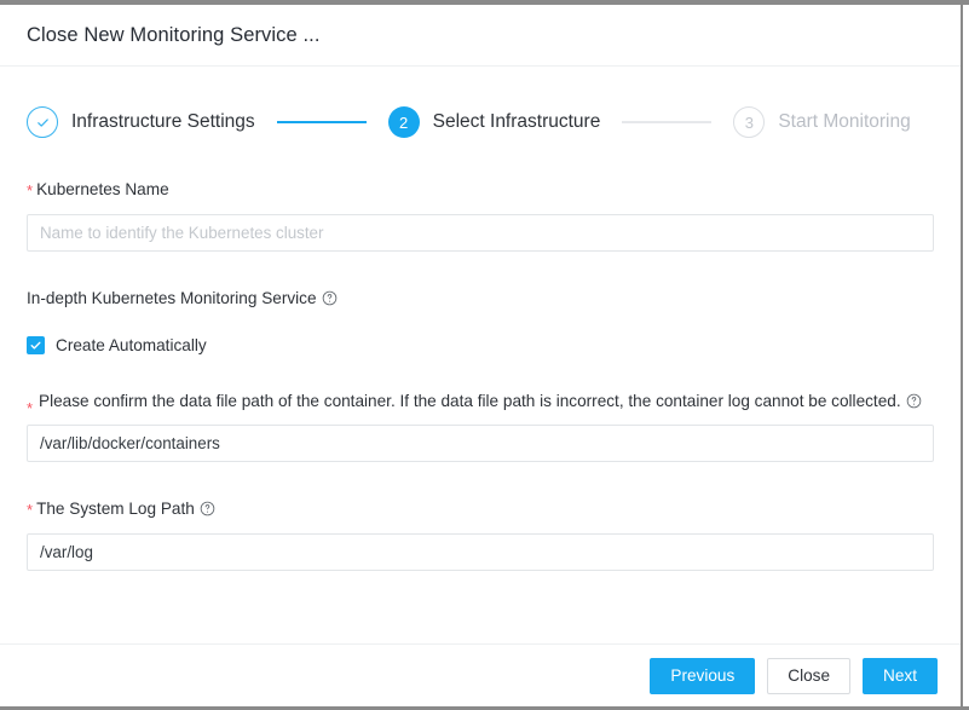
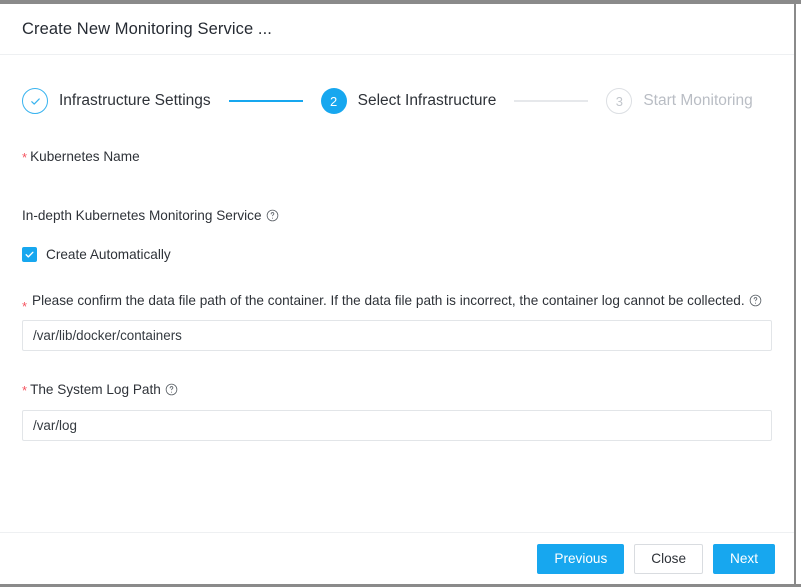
- Close New Monitoring Service ...
+ Create New Monitoring Service ...
  Infrastructure Settings
  2
  Select Infrastructure
  3
  Start Monitoring
  * Kubernetes Name
- Name to identify the Kubernetes cluster
  In-depth Kubernetes Monitoring Service
  Create Automatically
  *
  Please confirm the data file path of the container. If the data file path is incorrect, the container log cannot be collected.
  /var/lib/docker/containers
  * The System Log Path
  /var/log
  Previous
  Close
  Next
